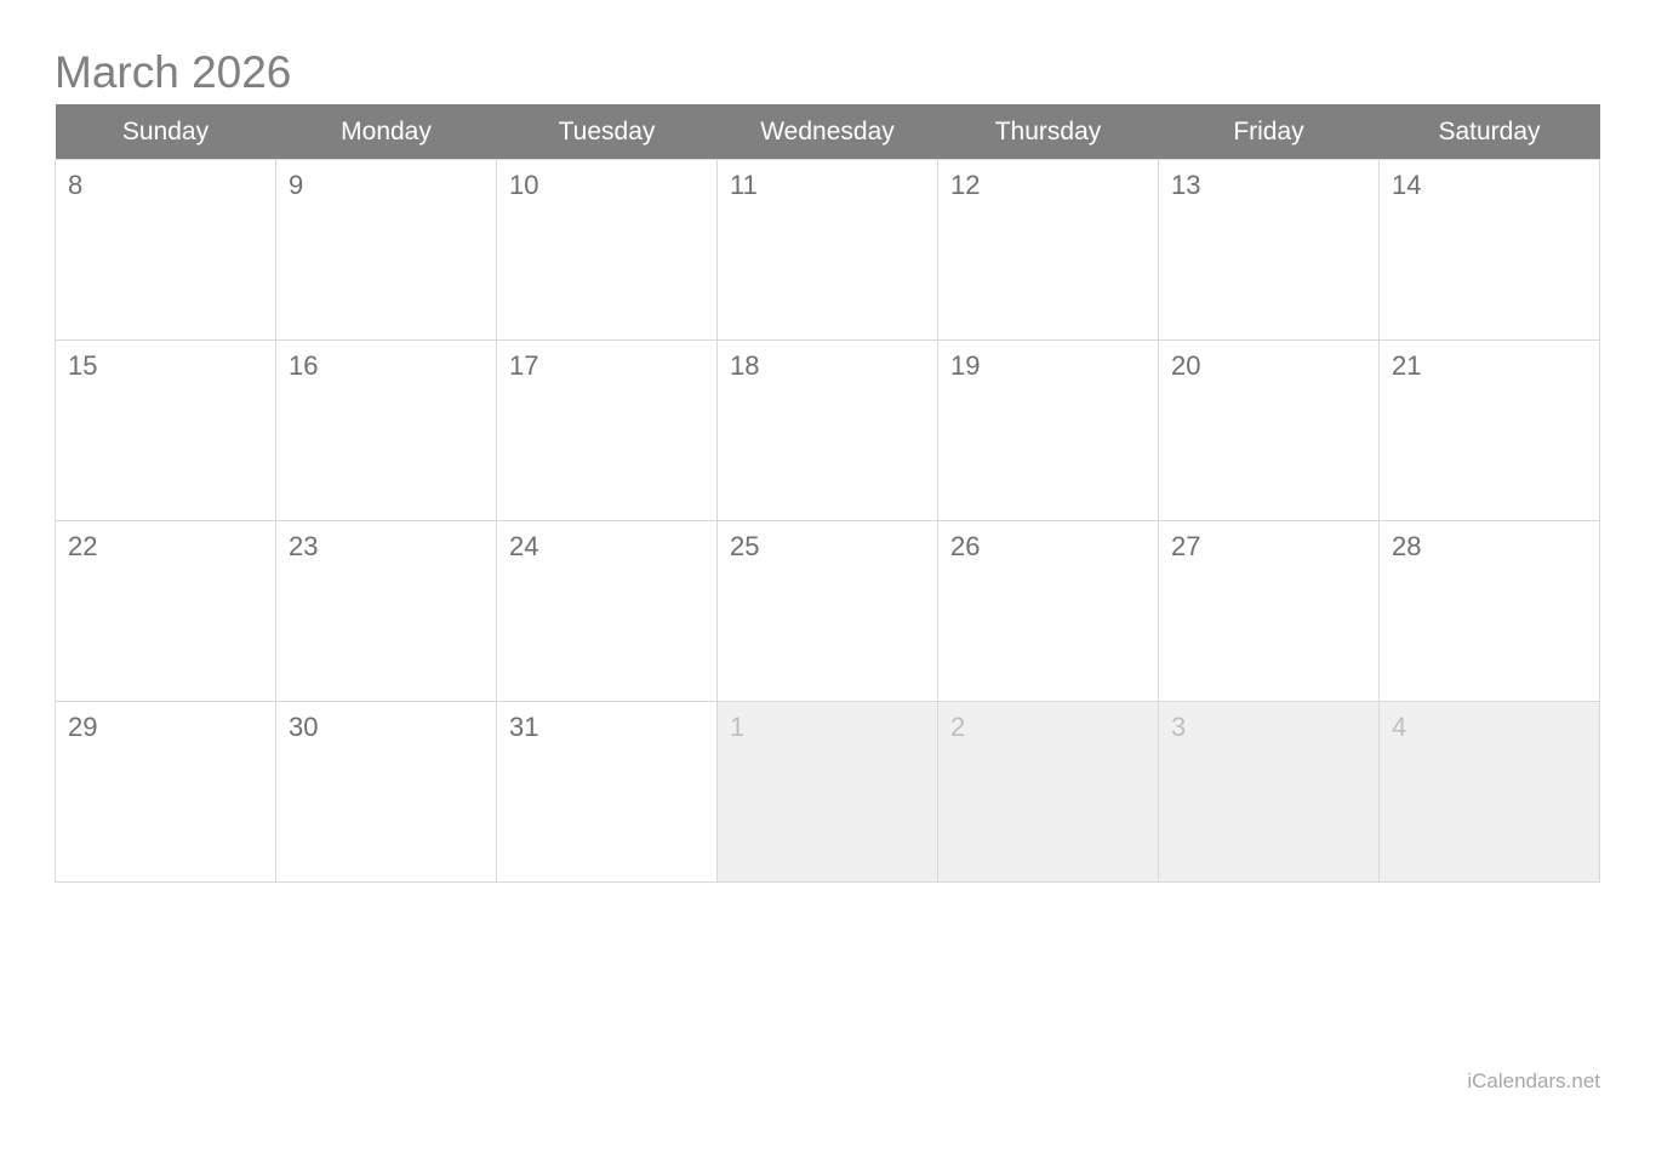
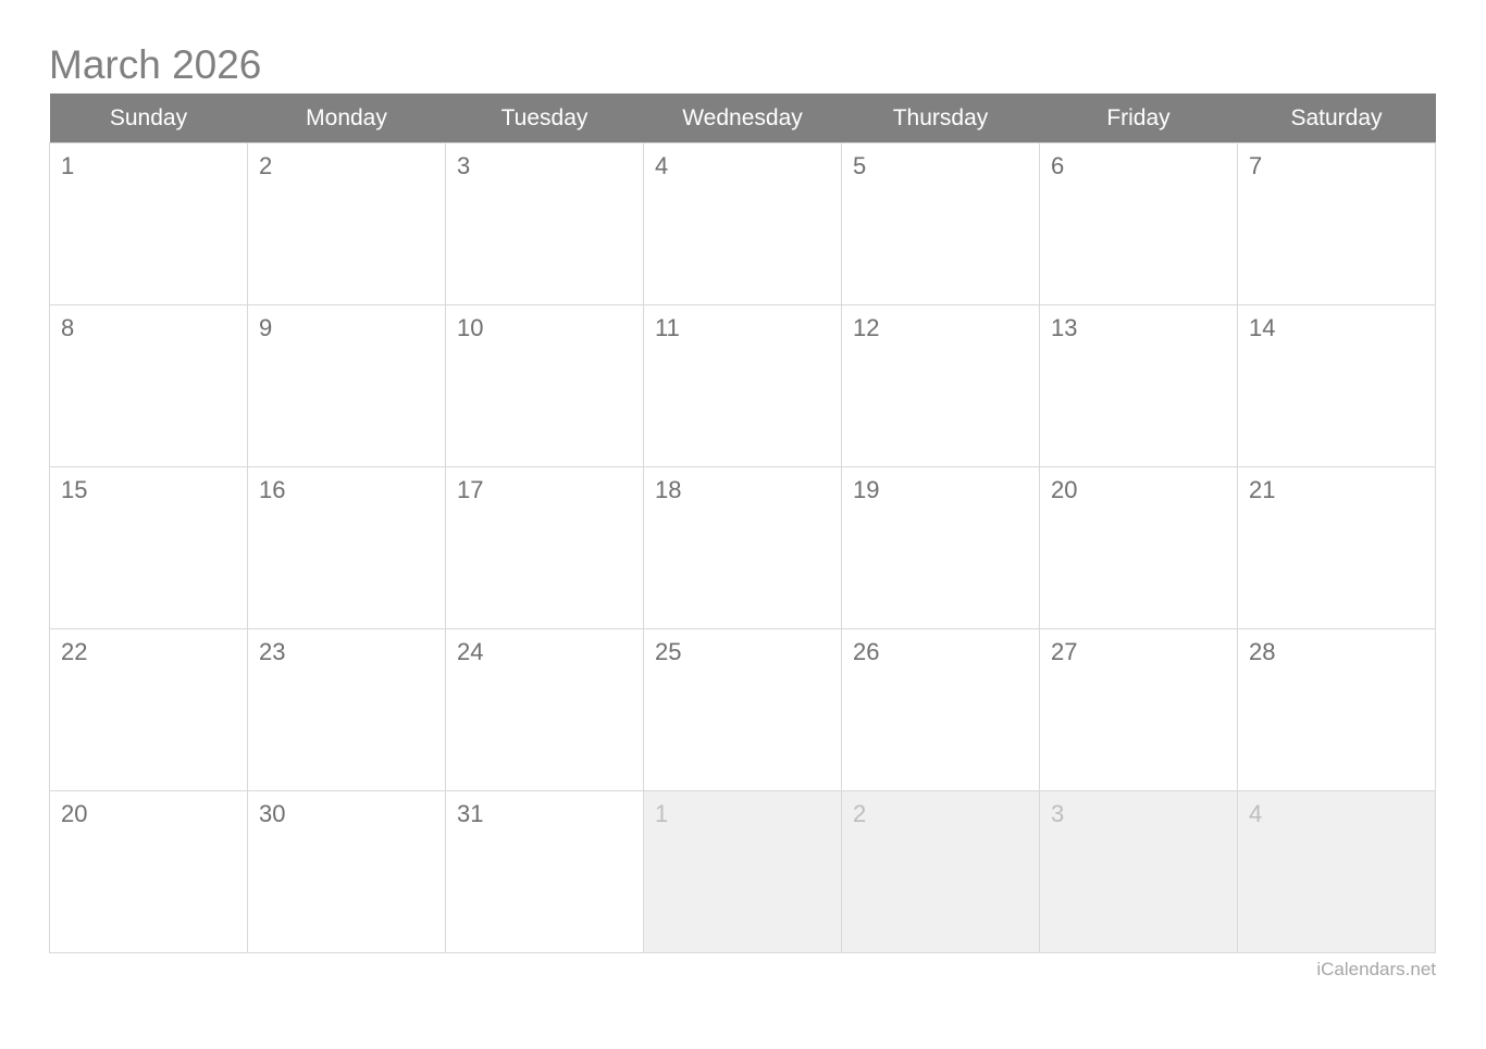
  March 2026
  Sunday	Monday	Tuesday	Wednesday	Thursday	Friday	Saturday
+ 1	2	3	4	5	6	7
  8	9	10	11	12	13	14
  15	16	17	18	19	20	21
  22	23	24	25	26	27	28
- 29	30	31	1	2	3	4
+ 20	30	31	1	2	3	4
  iCalendars.net
